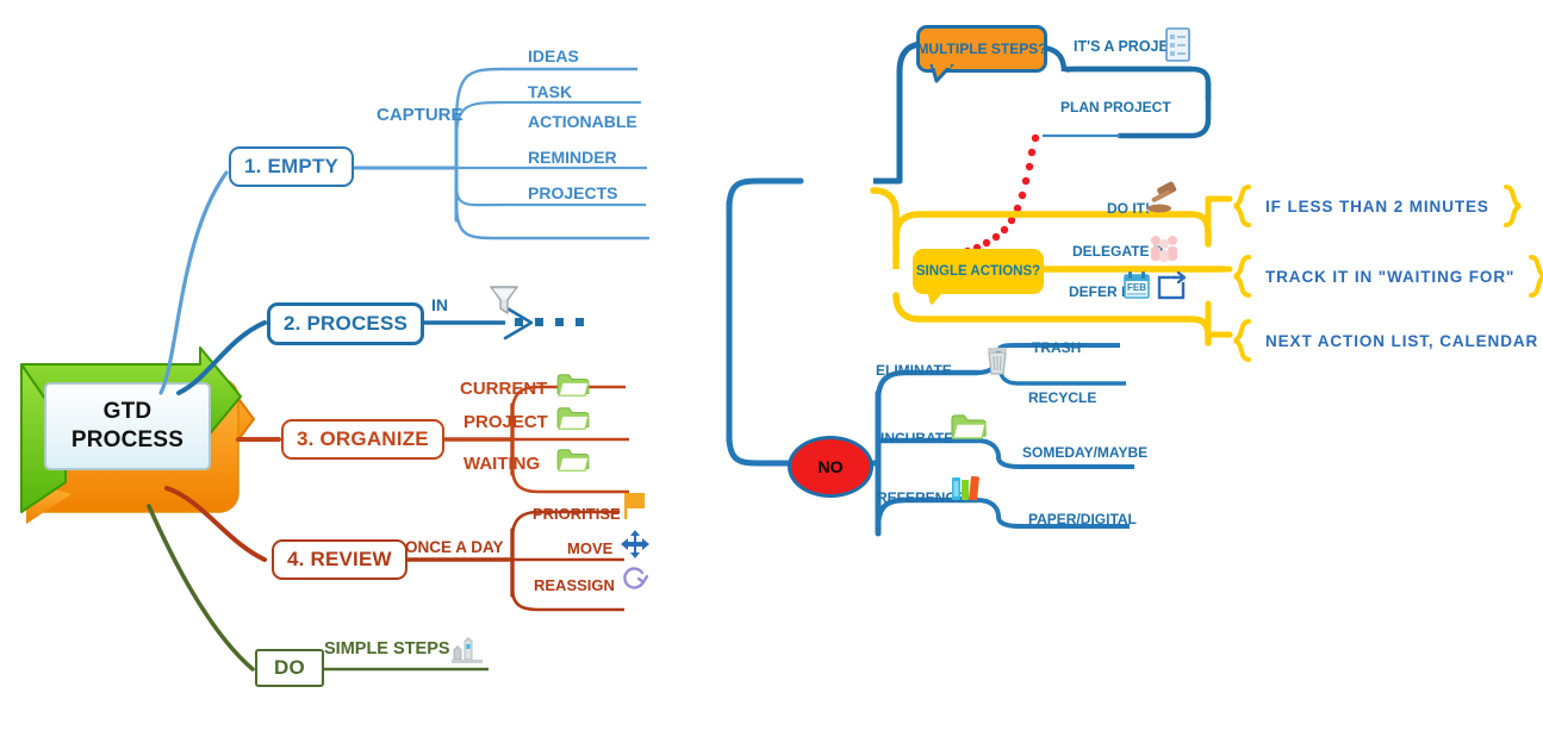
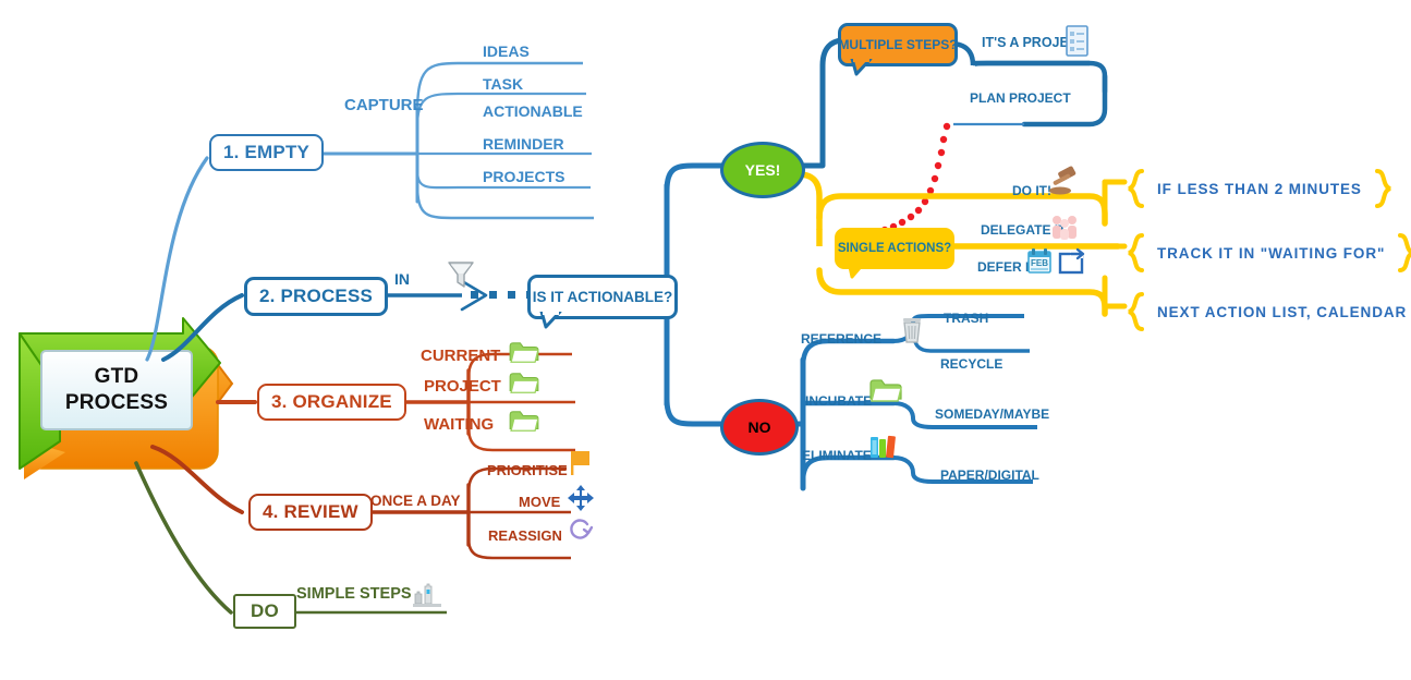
  GTD
  PROCESS
  1. EMPTY
  CAPTURE
  IDEAS
  TASK
  ACTIONABLE
  REMINDER
  PROJECTS
  2. PROCESS
  IN
+ IS IT ACTIONABLE?
+ YES!
  NO
  MULTIPLE STEPS?
  IT'S A PROJE
  PLAN PROJECT
  SINGLE ACTIONS?
  DO IT!
  IF LESS THAN 2 MINUTES
  DELEGATE
  TRACK IT IN "WAITING FOR"
  DEFER I
  FEB
  NEXT ACTION LIST, CALENDAR
- ELIMINATE
+ REFERENCE
  TRASH
  RECYCLE
  INCUBATE
  SOMEDAY/MAYBE
- REFERENCE
+ ELIMINATE
  PAPER/DIGITAL
  3. ORGANIZE
  CURRENT
  PROJECT
  WAITING
  4. REVIEW
  ONCE A DAY
  PRIORITISE
  MOVE
  REASSIGN
  DO
  SIMPLE STEPS
